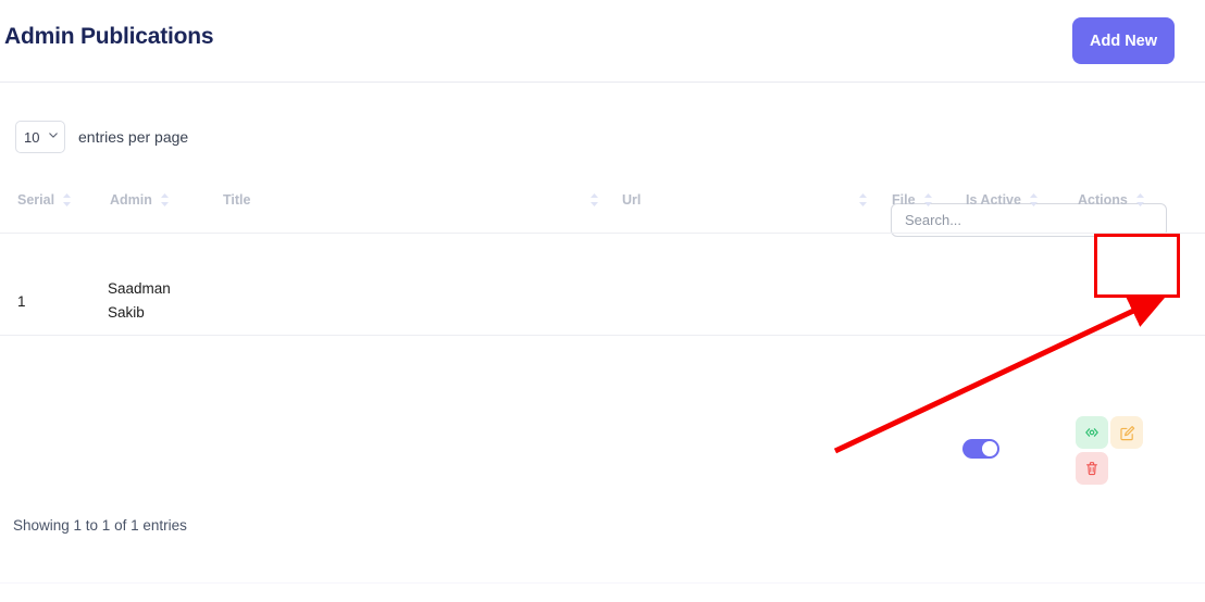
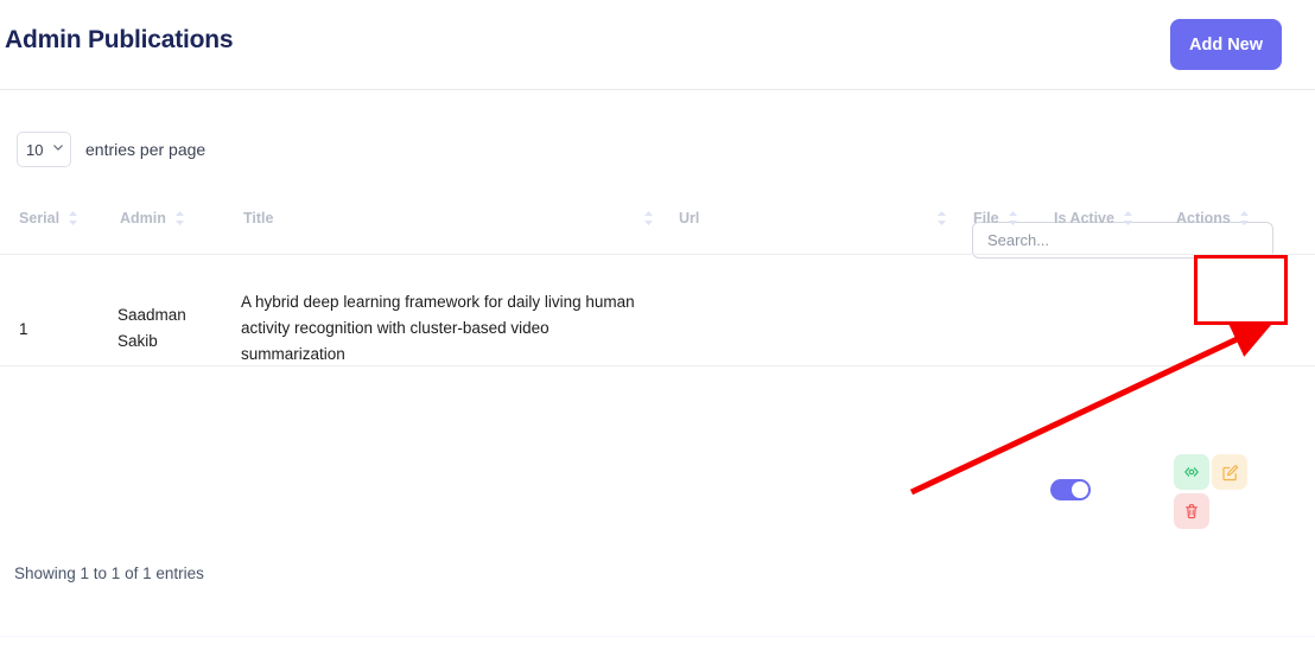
  Admin Publications
  Add New
  10
  entries per page
  Search...
  Serial
  Admin
  Title
  Url
  File
  Is Active
  Actions
  1
  Saadman Sakib
+ A hybrid deep learning framework for daily living human activity recognition with cluster-based video summarization
  Showing 1 to 1 of 1 entries
